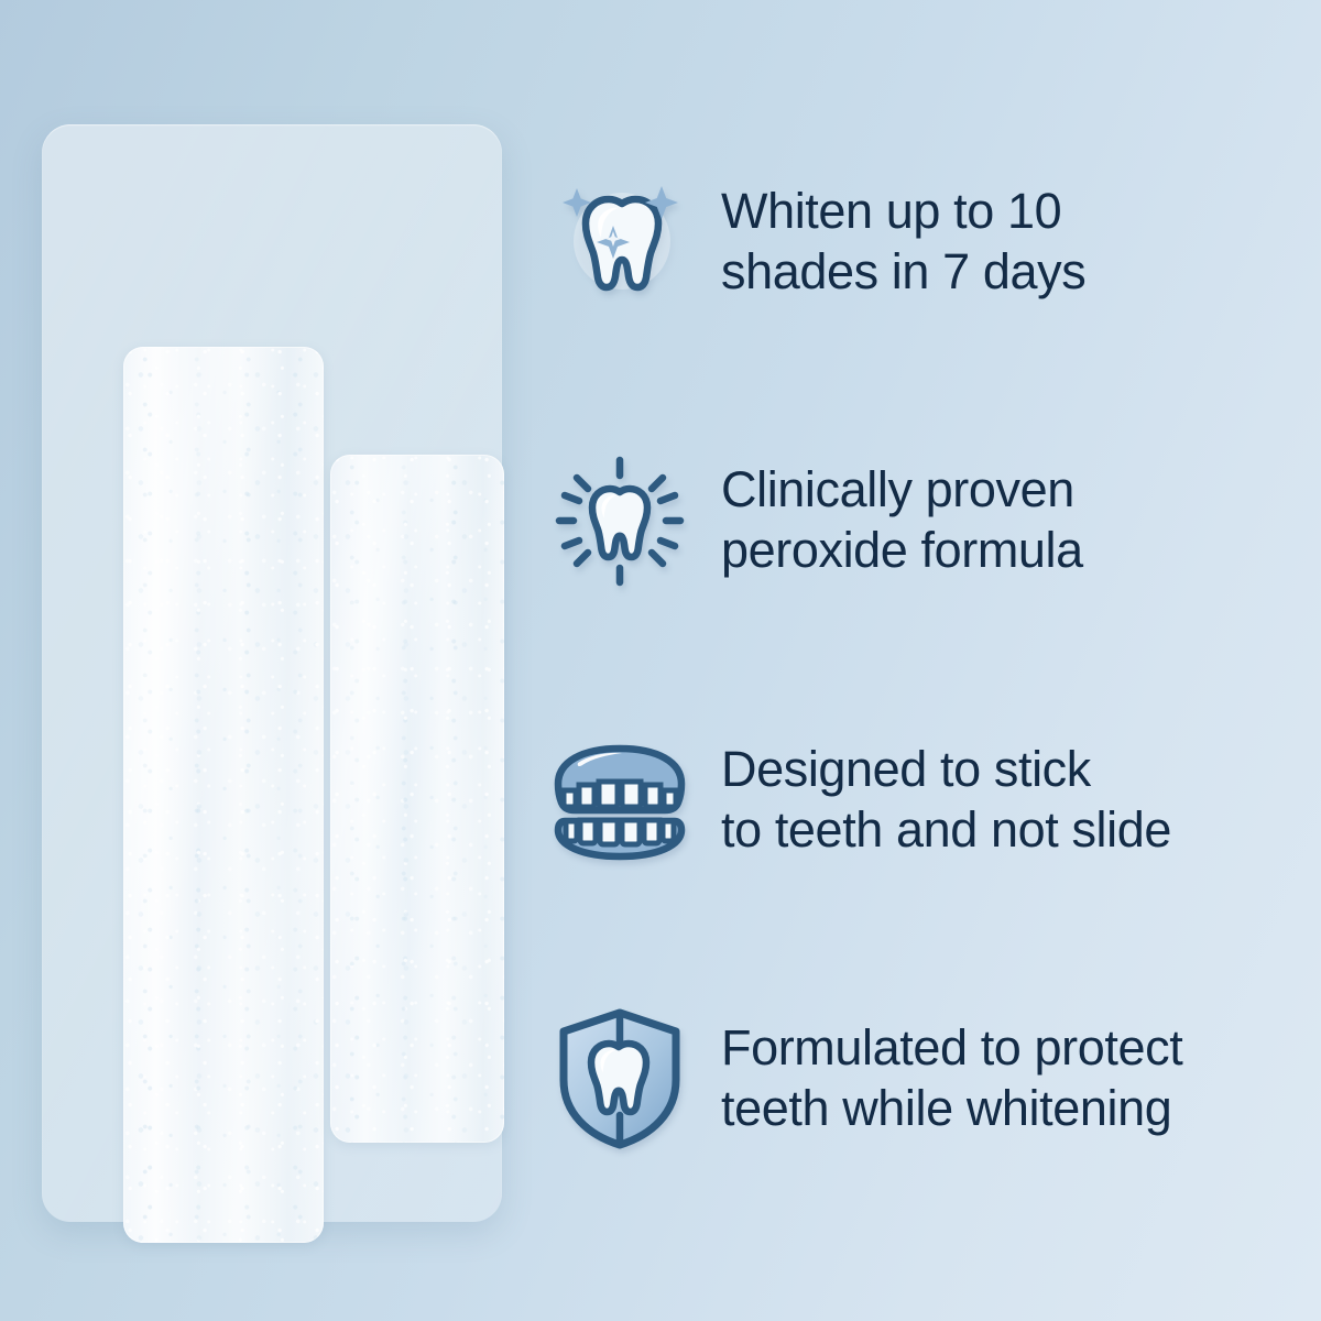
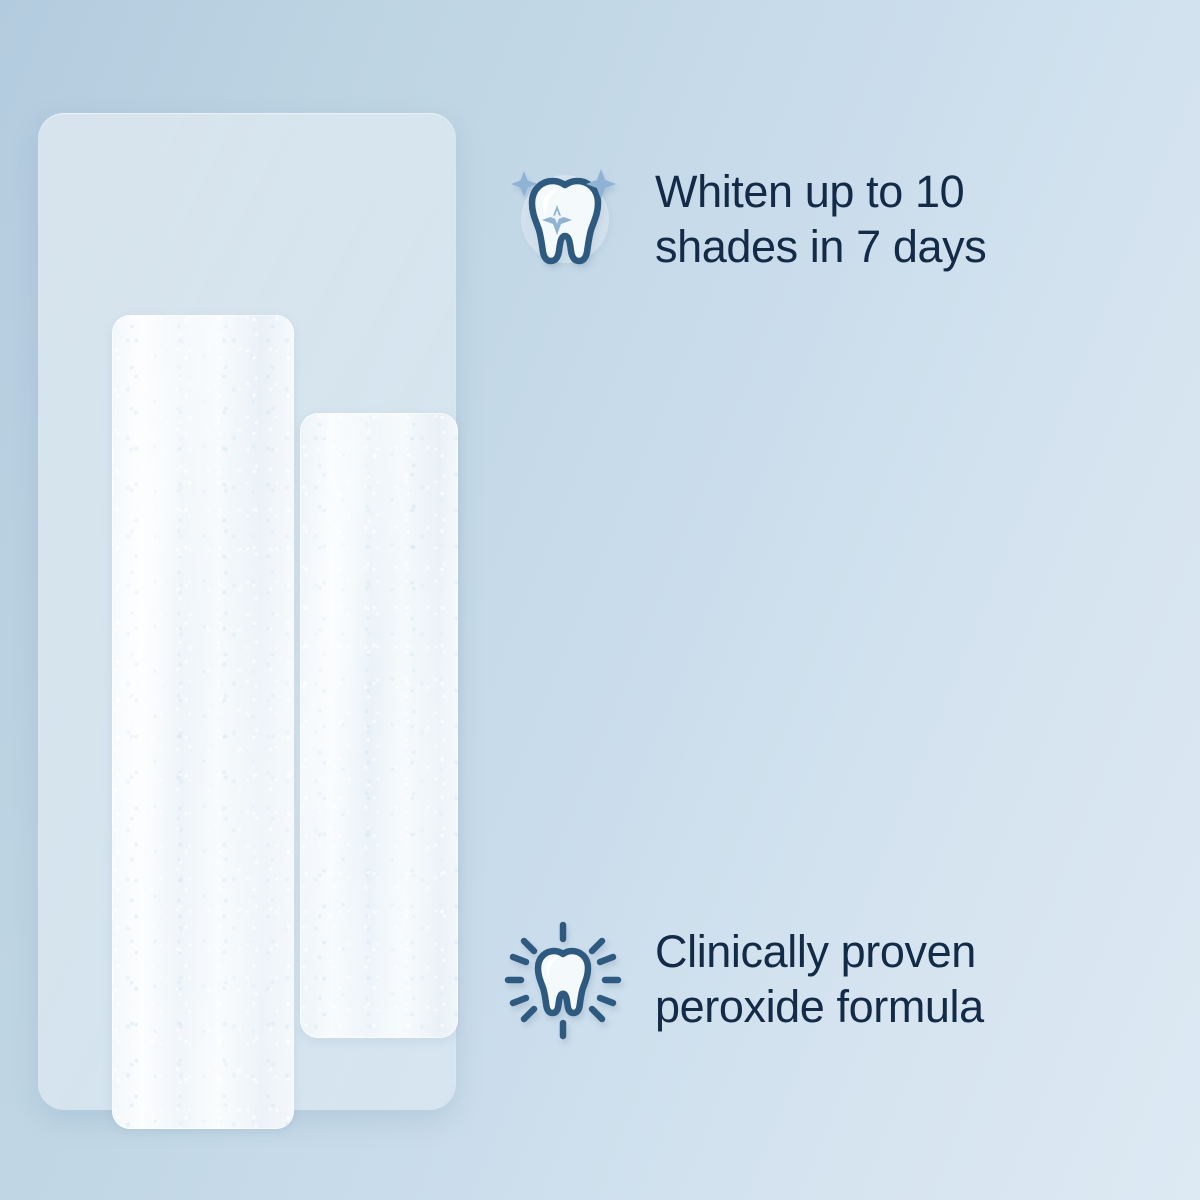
  Whiten up to 10
  shades in 7 days
  Clinically proven
  peroxide formula
- Designed to stick
- to teeth and not slide
- Formulated to protect
- teeth while whitening
